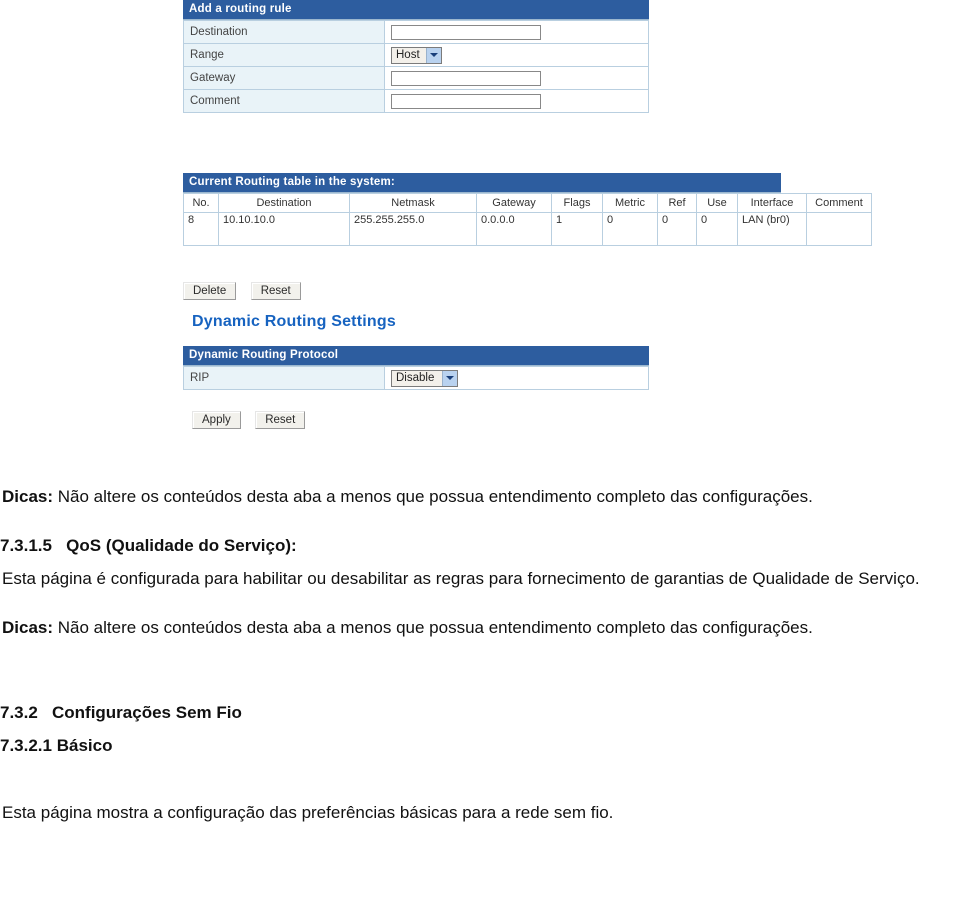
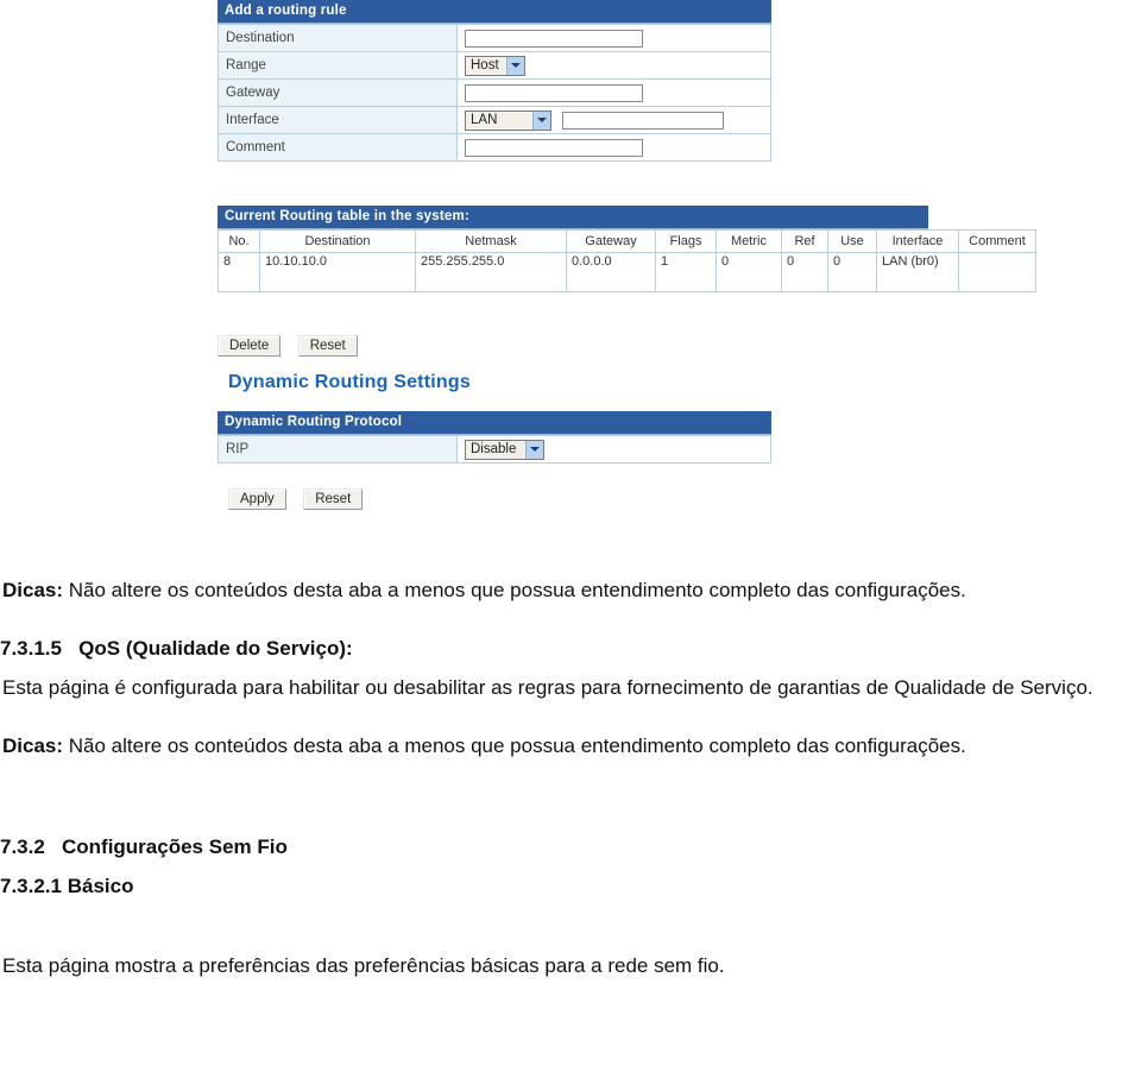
  Add a routing rule
  Destination
  Range	Host
  Gateway
+ Interface	LAN
  Comment
  Current Routing table in the system:
  No.	Destination	Netmask	Gateway	Flags	Metric	Ref	Use	Interface	Comment
  8	10.10.10.0	255.255.255.0	0.0.0.0	1	0	0	0	LAN (br0)
  Delete Reset
  Dynamic Routing Settings
  Dynamic Routing Protocol
  RIP	Disable
  Apply Reset
  Dicas: Não altere os conteúdos desta aba a menos que possua entendimento completo das configurações.
  7.3.1.5 QoS (Qualidade do Serviço):
  Esta página é configurada para habilitar ou desabilitar as regras para fornecimento de garantias de Qualidade de Serviço.
  Dicas: Não altere os conteúdos desta aba a menos que possua entendimento completo das configurações.
  7.3.2 Configurações Sem Fio
  7.3.2.1 Básico
- Esta página mostra a configuração das preferências básicas para a rede sem fio.
+ Esta página mostra a preferências das preferências básicas para a rede sem fio.
